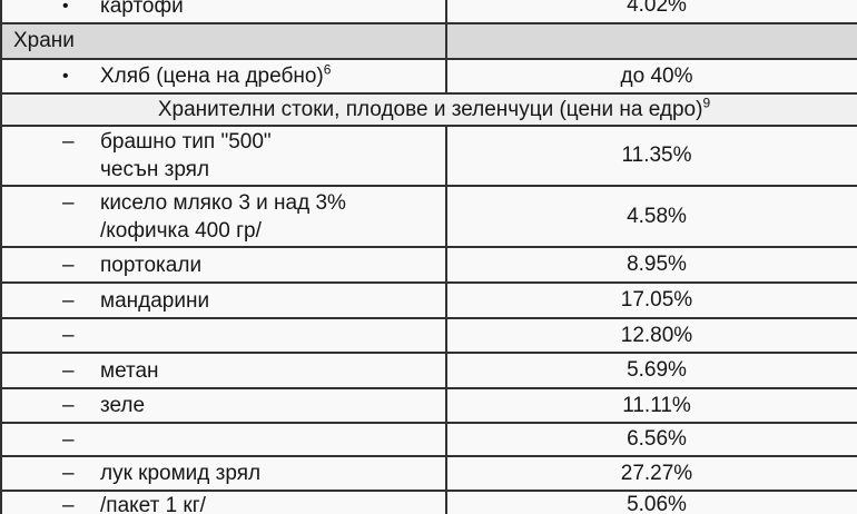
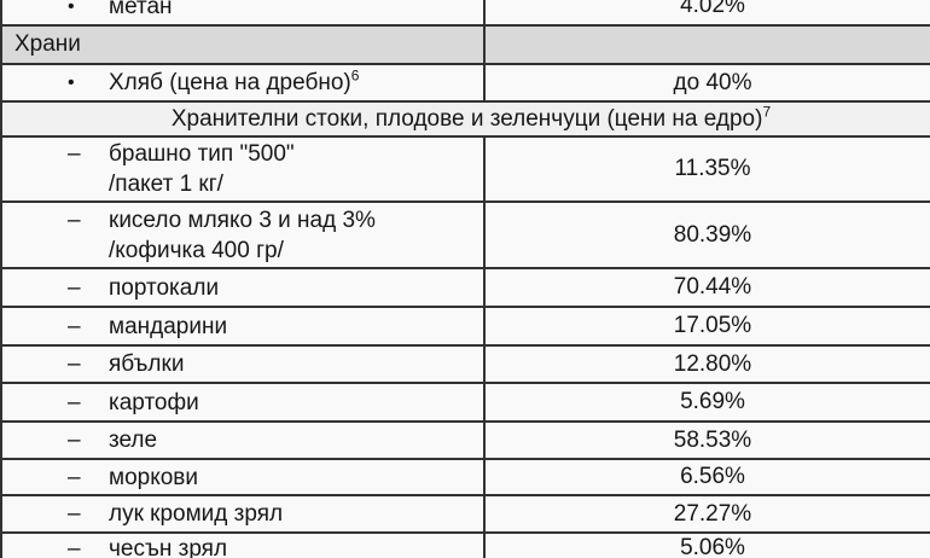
  •
- картофи
+ метан
  4.02%
  Храни
  •
  Хляб (цена на дребно)6
  до 40%
- Хранителни стоки, плодове и зеленчуци (цени на едро)9
+ Хранителни стоки, плодове и зеленчуци (цени на едро)7
  –
  брашно тип "500"
- чесън зрял
+ /пакет 1 кг/
  11.35%
  –
  кисело мляко 3 и над 3%
  /кофичка 400 гр/
- 4.58%
+ 80.39%
  –
  портокали
- 8.95%
+ 70.44%
  –
  мандарини
  17.05%
  –
+ ябълки
  12.80%
  –
- метан
+ картофи
  5.69%
  –
  зеле
- 11.11%
+ 58.53%
  –
+ моркови
  6.56%
  –
  лук кромид зрял
  27.27%
  –
- /пакет 1 кг/
+ чесън зрял
  5.06%
